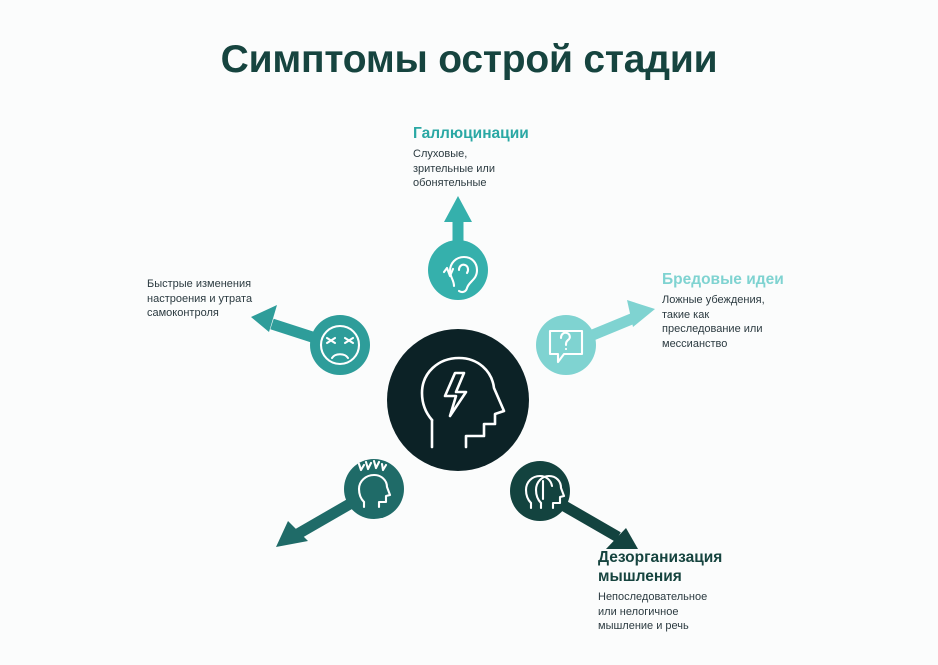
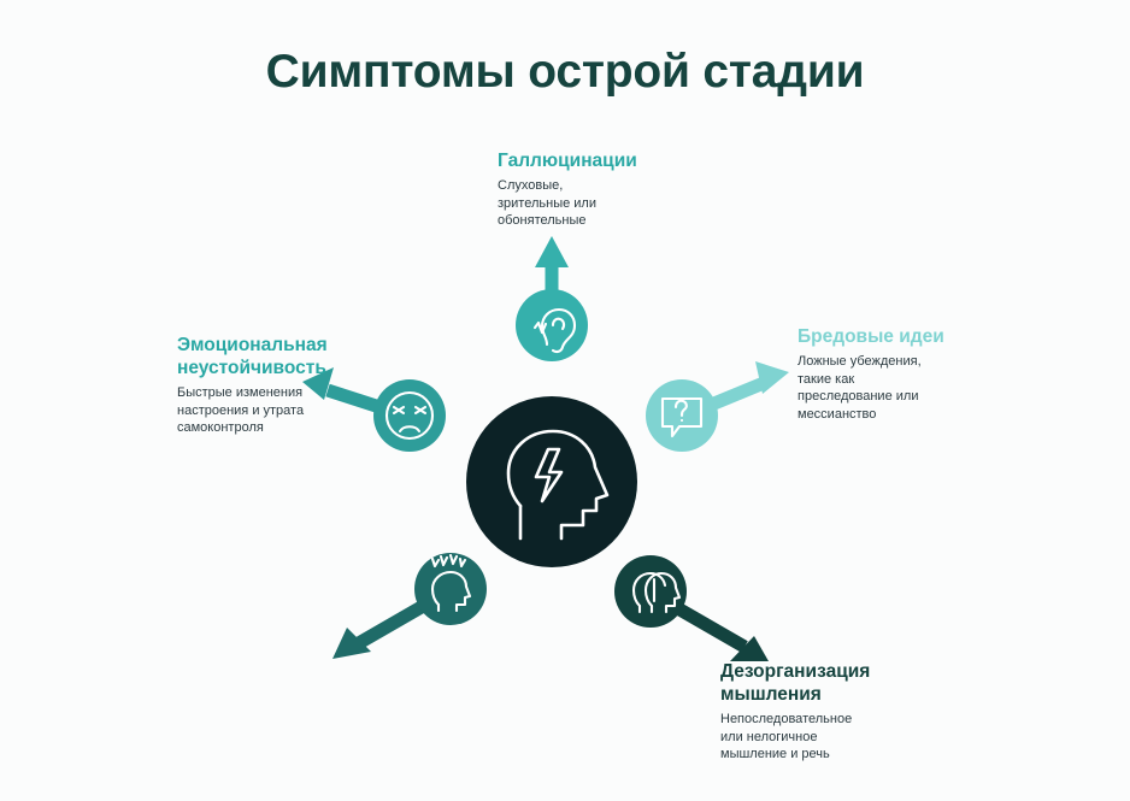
  Симптомы острой стадии
  Галлюцинации
  Слуховые,
  зрительные или
  обонятельные
+ Эмоциональная
+ неустойчивость
  Быстрые изменения
  настроения и утрата
  самоконтроля
  Бредовые идеи
  Ложные убеждения,
  такие как
  преследование или
  мессианство
  Дезорганизация
  мышления
  Непоследовательное
  или нелогичное
  мышление и речь
